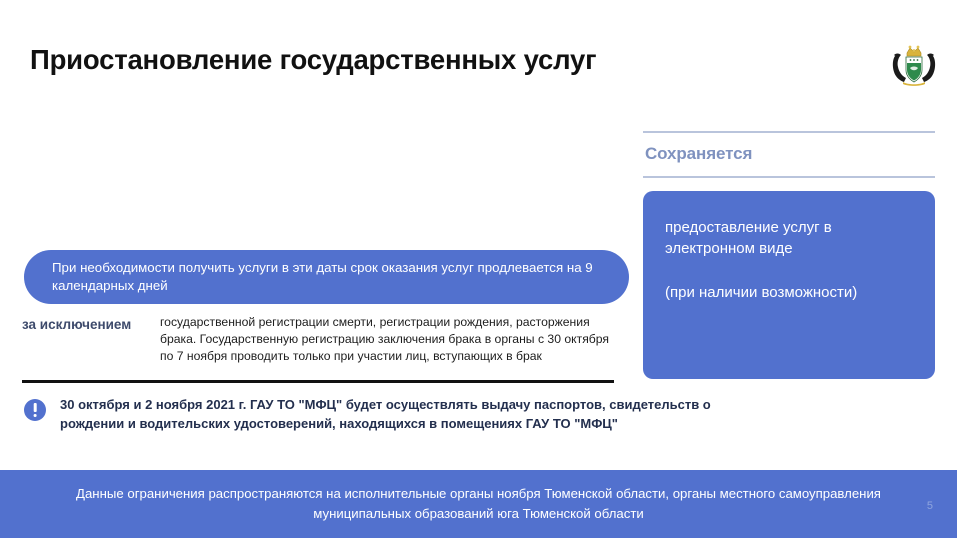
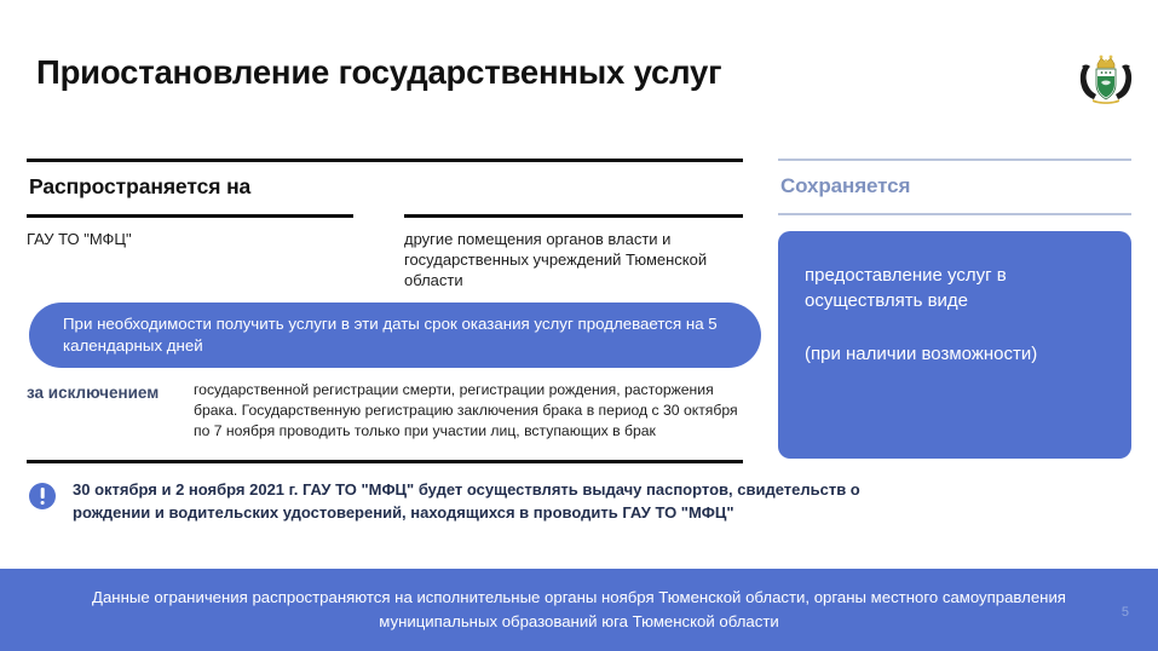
  Приостановление государственных услуг
+ Распространяется на
+ ГАУ ТО "МФЦ"
+ другие помещения органов власти и государственных учреждений Тюменской области
- При необходимости получить услуги в эти даты срок оказания услуг продлевается на 9 календарных дней
+ При необходимости получить услуги в эти даты срок оказания услуг продлевается на 5 календарных дней
  за исключением
- государственной регистрации смерти, регистрации рождения, расторжения брака. Государственную регистрацию заключения брака в органы с 30 октября по 7 ноября проводить только при участии лиц, вступающих в брак
+ государственной регистрации смерти, регистрации рождения, расторжения брака. Государственную регистрацию заключения брака в период с 30 октября по 7 ноября проводить только при участии лиц, вступающих в брак
- 30 октября и 2 ноября 2021 г. ГАУ ТО "МФЦ" будет осуществлять выдачу паспортов, свидетельств о рождении и водительских удостоверений, находящихся в помещениях ГАУ ТО "МФЦ"
+ 30 октября и 2 ноября 2021 г. ГАУ ТО "МФЦ" будет осуществлять выдачу паспортов, свидетельств о рождении и водительских удостоверений, находящихся в проводить ГАУ ТО "МФЦ"
  Сохраняется
- предоставление услуг в электронном виде
+ предоставление услуг в осуществлять виде
  (при наличии возможности)
  Данные ограничения распространяются на исполнительные органы ноября Тюменской области, органы местного самоуправления муниципальных образований юга Тюменской области
  5
